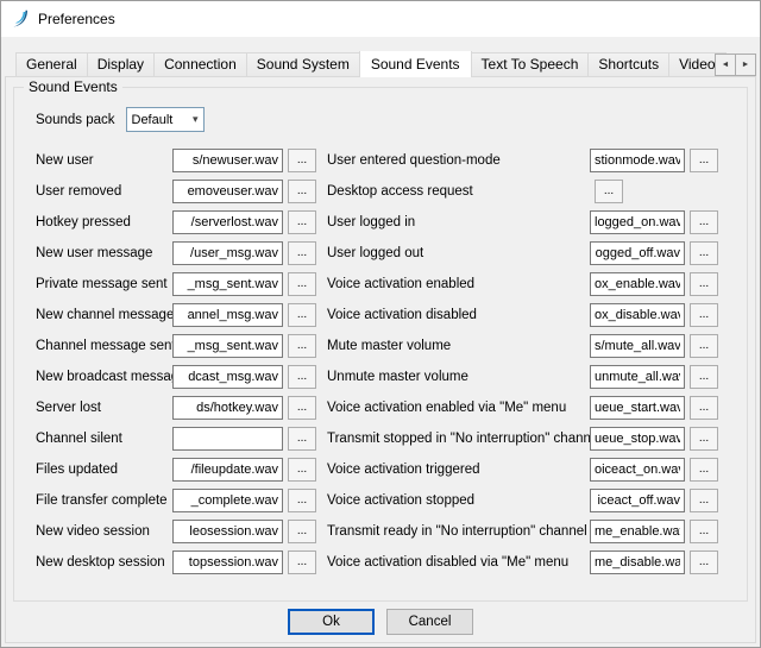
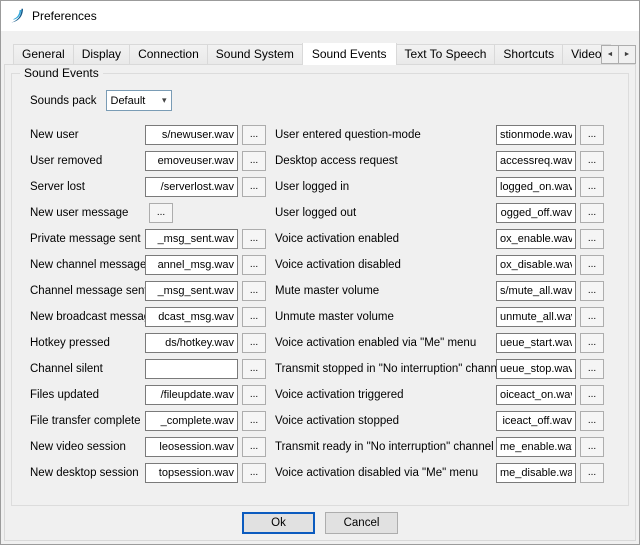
  Preferences
  General
  Display
  Connection
  Sound System
  Sound Events
  Text To Speech
  Shortcuts
  Video
  Sound Events
  Sounds pack
  Default
  ▾
  New user
  s/newuser.wav
  ...
  User removed
  emoveuser.wav
  ...
- Hotkey pressed
+ Server lost
  /serverlost.wav
  ...
  New user message
- /user_msg.wav
  ...
  Private message sent
  _msg_sent.wav
  ...
  New channel message
  annel_msg.wav
  ...
  Channel message sen
  _msg_sent.wav
  ...
  New broadcast messa
  dcast_msg.wav
  ...
- Server lost
+ Hotkey pressed
  ds/hotkey.wav
  ...
  Channel silent
  ...
  Files updated
  /fileupdate.wav
  ...
  File transfer complete
  _complete.wav
  ...
  New video session
  leosession.wav
  ...
  New desktop session
  topsession.wav
  ...
  User entered question-mode
  stionmode.wav
  ...
  Desktop access request
+ accessreq.wav
  ...
  User logged in
  logged_on.wav
  ...
  User logged out
  ogged_off.wav
  ...
  Voice activation enabled
  ox_enable.wav
  ...
  Voice activation disabled
  ox_disable.wa
  ...
  Mute master volume
  s/mute_all.wav
  ...
  Unmute master volume
  unmute_all.wa
  ...
  Voice activation enabled via "Me" menu
  ueue_start.wav
  ...
  Transmit stopped in "No interruption" chann
  ueue_stop.wav
  ...
  Voice activation triggered
  oiceact_on.wa
  ...
  Voice activation stopped
  iceact_off.wav
  ...
  Transmit ready in "No interruption" channel
  me_enable.wa
  ...
  Voice activation disabled via "Me" menu
  me_disable.wa
  ...
  Ok
  Cancel
